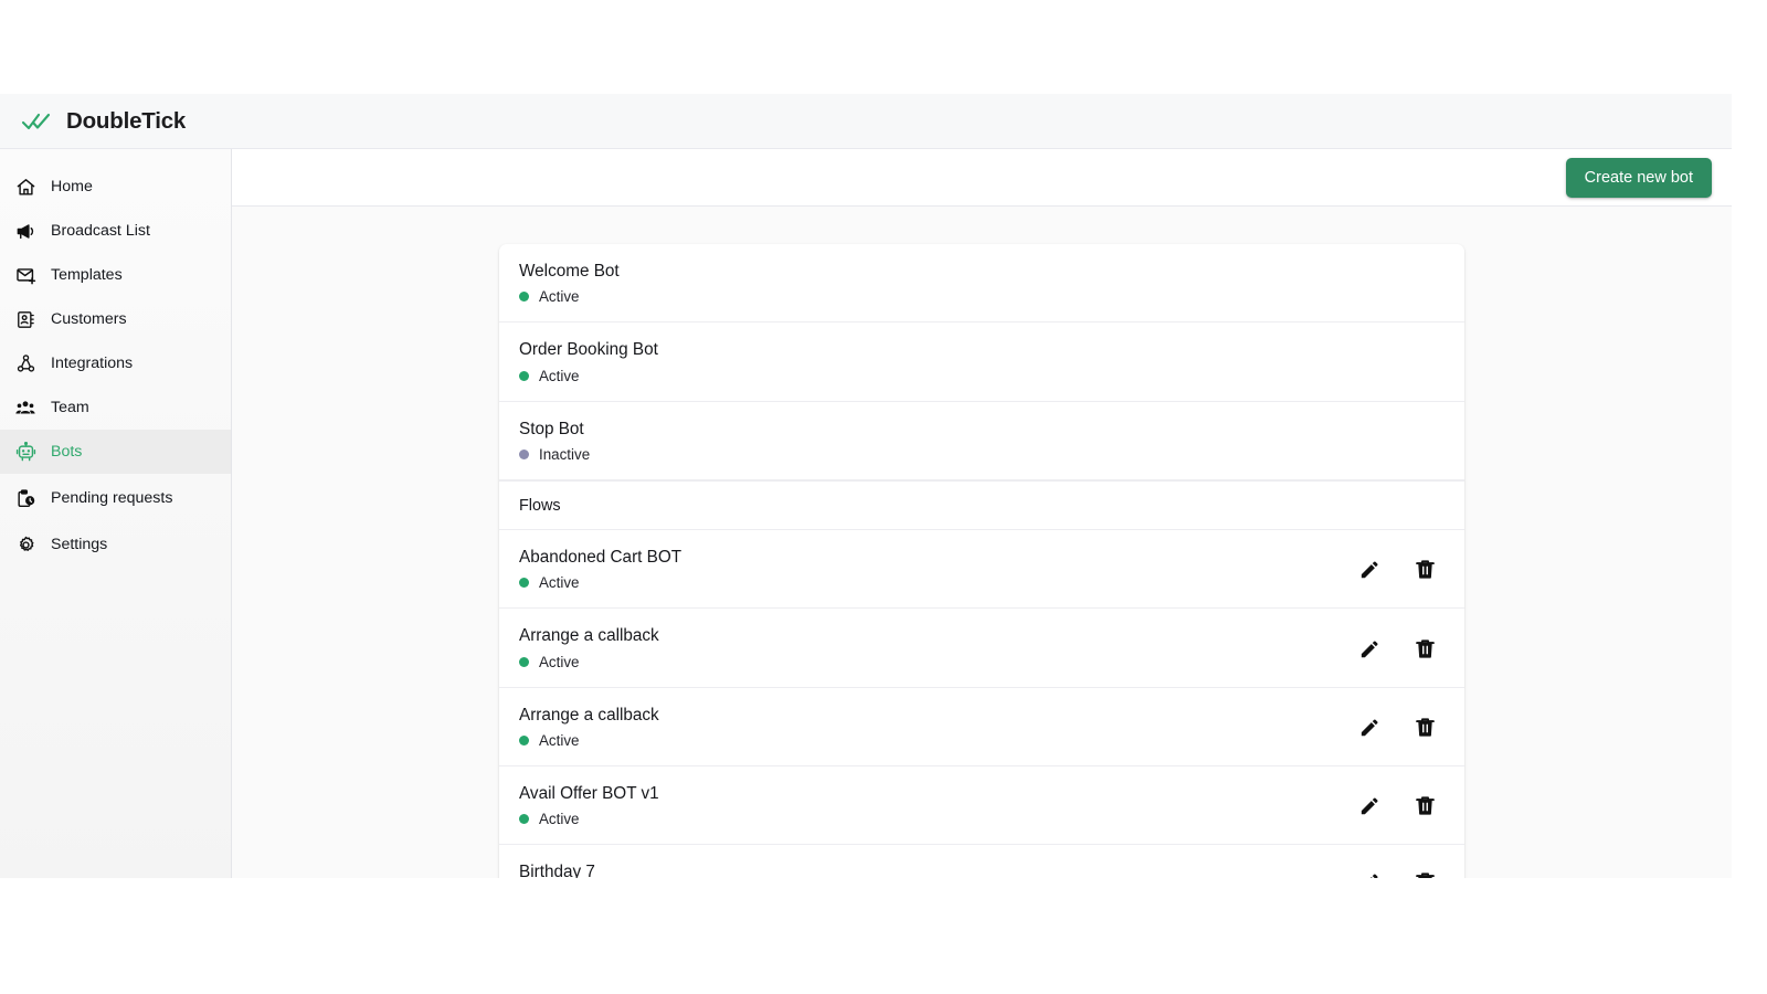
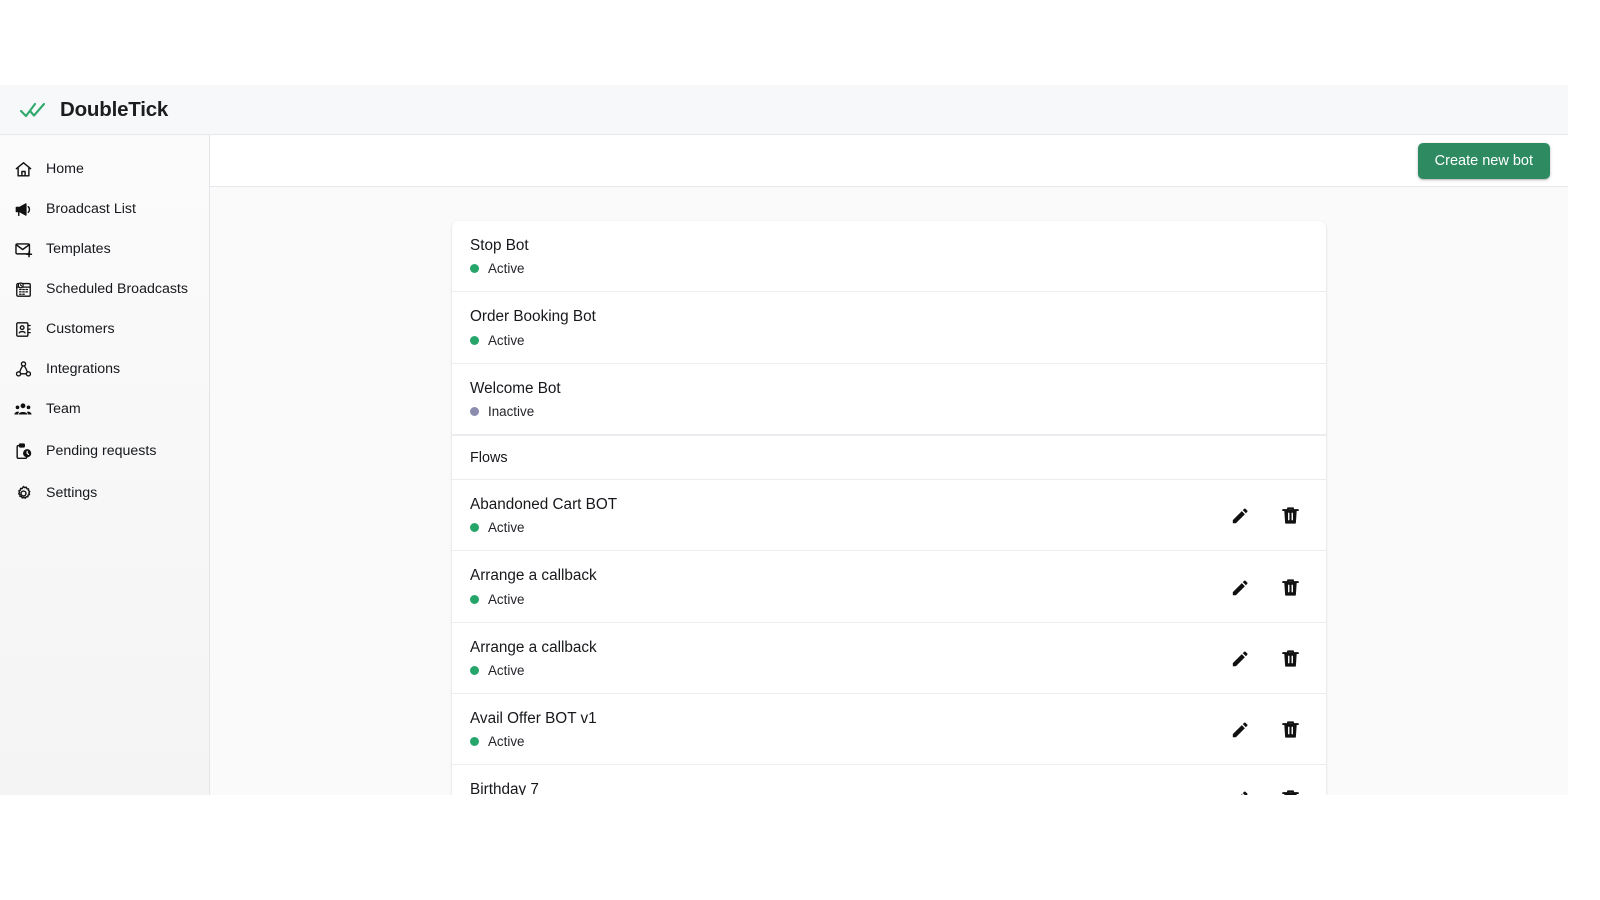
  DoubleTick
  Home
  Broadcast List
  Templates
+ Scheduled Broadcasts
  Customers
  Integrations
  Team
- Bots
  Pending requests
  Settings
  Create new bot
- Welcome Bot
+ Stop Bot
  Active
  Order Booking Bot
  Active
- Stop Bot
+ Welcome Bot
  Inactive
  Flows
  Abandoned Cart BOT
  Active
  Arrange a callback
  Active
  Arrange a callback
  Active
  Avail Offer BOT v1
  Active
  Birthday 7
